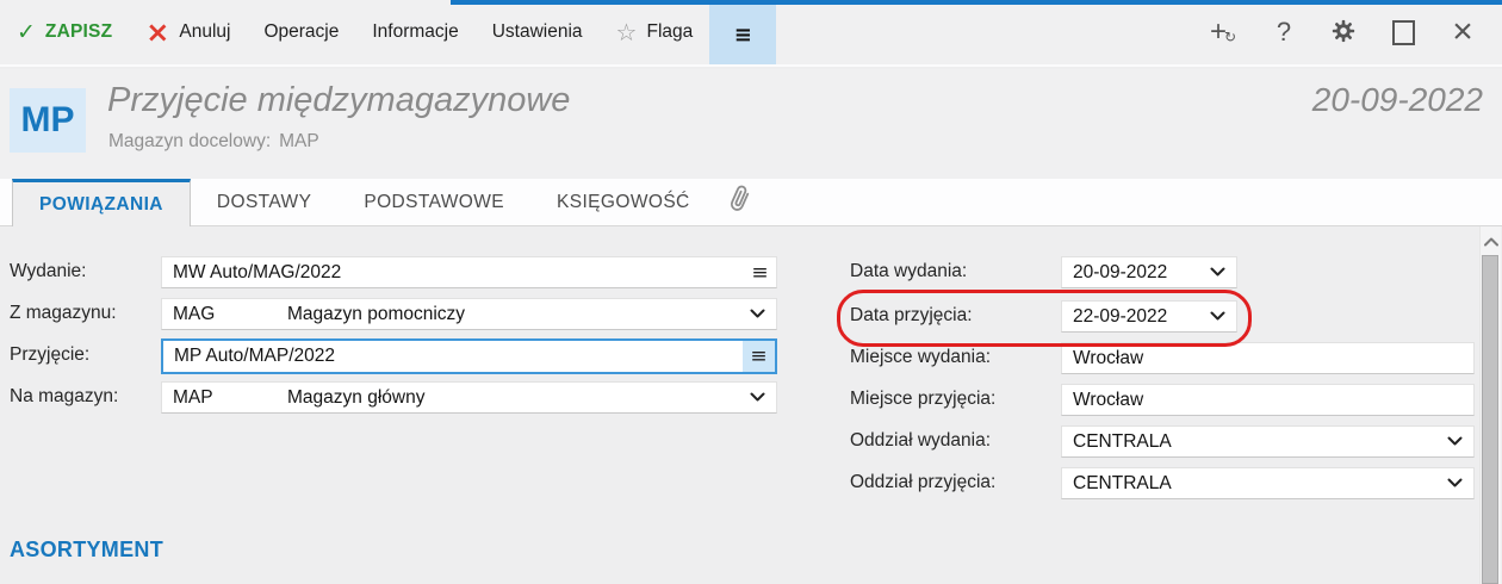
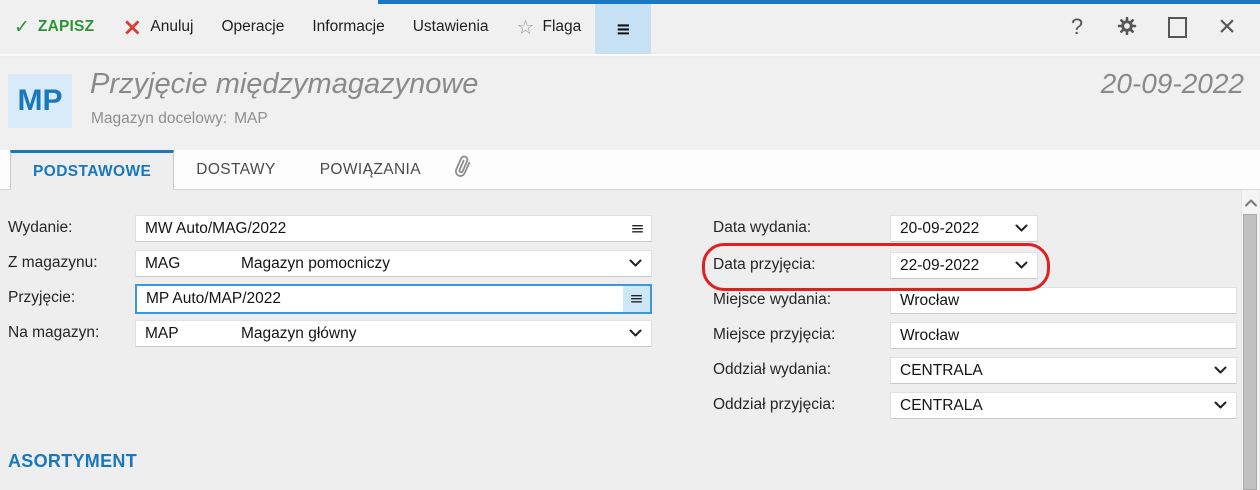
  ✓
  ZAPISZ
  ×
  Anuluj
  Operacje
  Informacje
  Ustawienia
  ☆
  Flaga
  ≡
- +
- ↻
  ?
  ×
  MP
  Przyjęcie międzymagazynowe
  Magazyn docelowy:
  MAP
  20-09-2022
- POWIĄZANIA
+ PODSTAWOWE
  DOSTAWY
- PODSTAWOWE
+ POWIĄZANIA
- KSIĘGOWOŚĆ
  Wydanie:
  MW Auto/MAG/2022
  ≡
  Z magazynu:
  MAG
  Magazyn pomocniczy
  Przyjęcie:
  MP Auto/MAP/2022
  ≡
  Na magazyn:
  MAP
  Magazyn główny
  Data wydania:
  20-09-2022
  Data przyjęcia:
  22-09-2022
  Miejsce wydania:
  Wrocław
  Miejsce przyjęcia:
  Wrocław
  Oddział wydania:
  CENTRALA
  Oddział przyjęcia:
  CENTRALA
  ASORTYMENT
